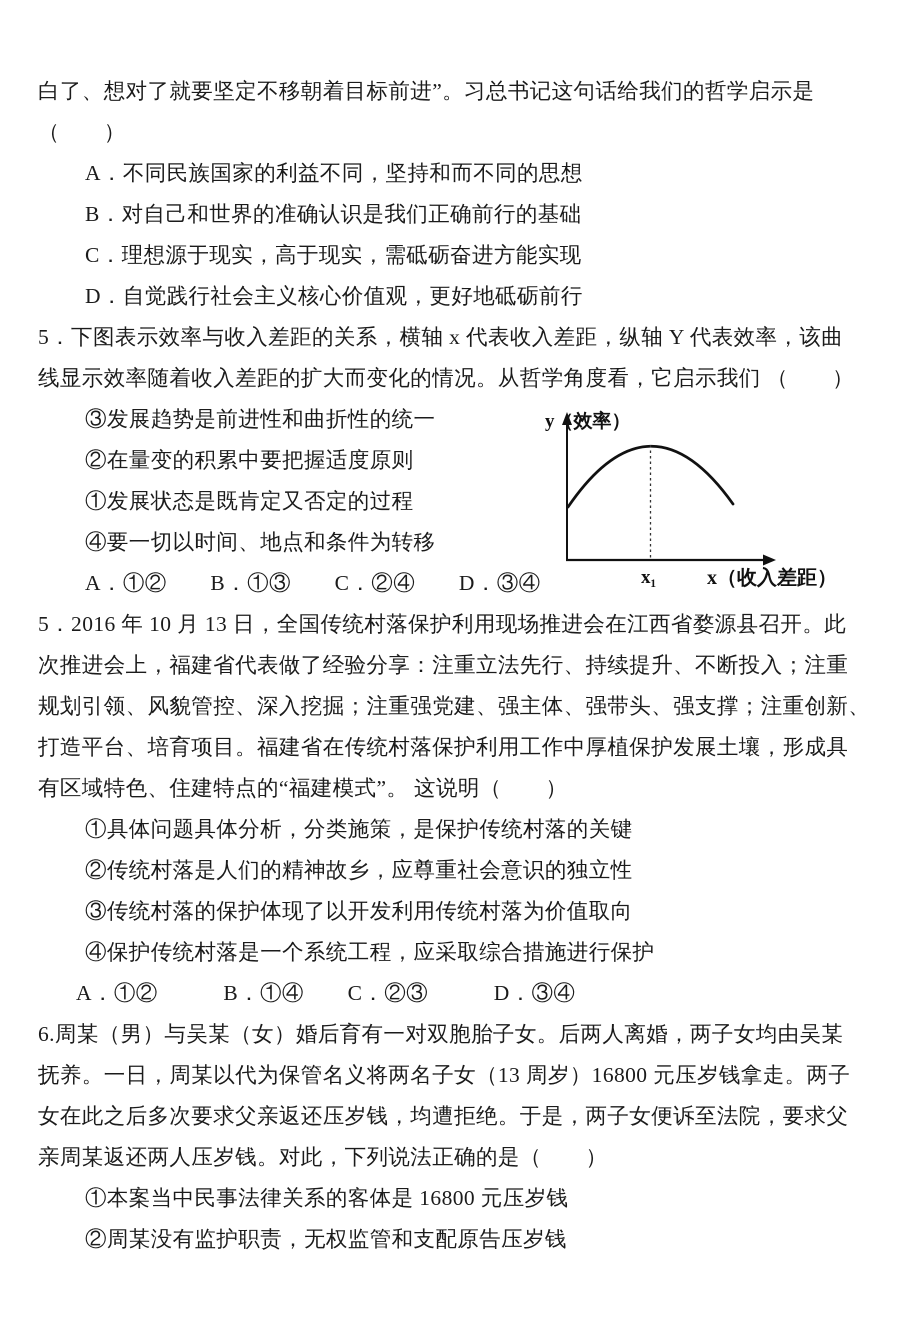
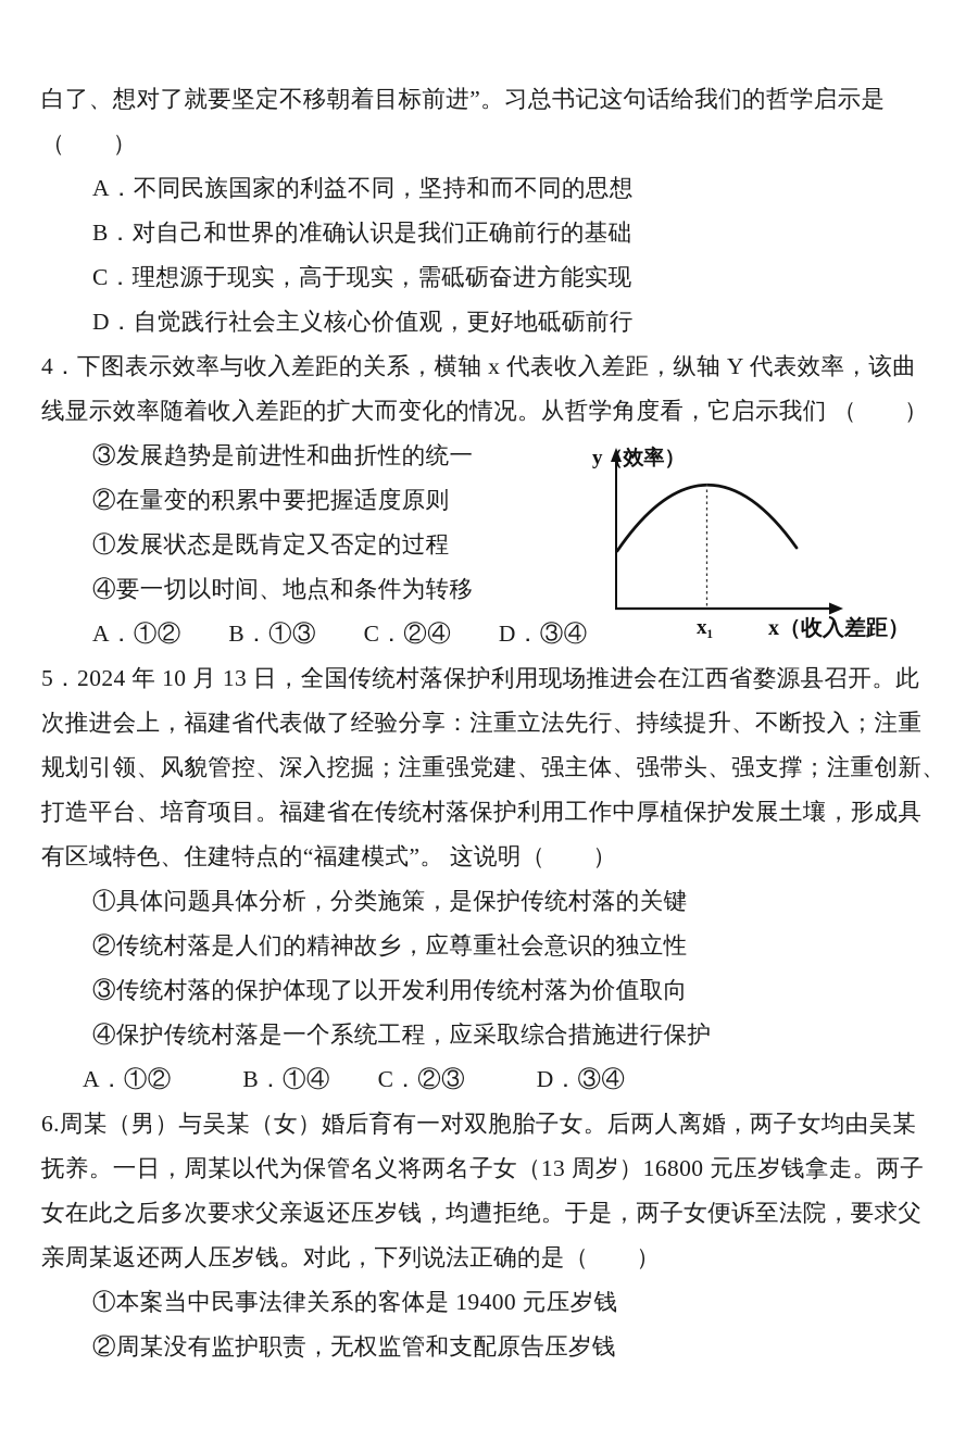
  白了、想对了就要坚定不移朝着目标前进”。习总书记这句话给我们的哲学启示是
  （ ）
  A．不同民族国家的利益不同，坚持和而不同的思想
  B．对自己和世界的准确认识是我们正确前行的基础
  C．理想源于现实，高于现实，需砥砺奋进方能实现
  D．自觉践行社会主义核心价值观，更好地砥砺前行
- 5．下图表示效率与收入差距的关系，横轴 x 代表收入差距，纵轴 Y 代表效率，该曲
+ 4．下图表示效率与收入差距的关系，横轴 x 代表收入差距，纵轴 Y 代表效率，该曲
  线显示效率随着收入差距的扩大而变化的情况。从哲学角度看，它启示我们 （ ）
  ③发展趋势是前进性和曲折性的统一
  ②在量变的积累中要把握适度原则
  ①发展状态是既肯定又否定的过程
  ④要一切以时间、地点和条件为转移
  A．①② B．①③ C．②④ D．③④
  y（效率）
  x₁
  x（收入差距）
- 5．2016 年 10 月 13 日，全国传统村落保护利用现场推进会在江西省婺源县召开。此
+ 5．2024 年 10 月 13 日，全国传统村落保护利用现场推进会在江西省婺源县召开。此
  次推进会上，福建省代表做了经验分享：注重立法先行、持续提升、不断投入；注重
  规划引领、风貌管控、深入挖掘；注重强党建、强主体、强带头、强支撑；注重创新、
  打造平台、培育项目。福建省在传统村落保护利用工作中厚植保护发展土壤，形成具
  有区域特色、住建特点的“福建模式”。 这说明（ ）
  ①具体问题具体分析，分类施策，是保护传统村落的关键
  ②传统村落是人们的精神故乡，应尊重社会意识的独立性
  ③传统村落的保护体现了以开发利用传统村落为价值取向
  ④保护传统村落是一个系统工程，应采取综合措施进行保护
  A．①② B．①④ C．②③ D．③④
  6.周某（男）与吴某（女）婚后育有一对双胞胎子女。后两人离婚，两子女均由吴某
  抚养。一日，周某以代为保管名义将两名子女（13 周岁）16800 元压岁钱拿走。两子
  女在此之后多次要求父亲返还压岁钱，均遭拒绝。于是，两子女便诉至法院，要求父
  亲周某返还两人压岁钱。对此，下列说法正确的是（ ）
- ①本案当中民事法律关系的客体是 16800 元压岁钱
+ ①本案当中民事法律关系的客体是 19400 元压岁钱
  ②周某没有监护职责，无权监管和支配原告压岁钱
